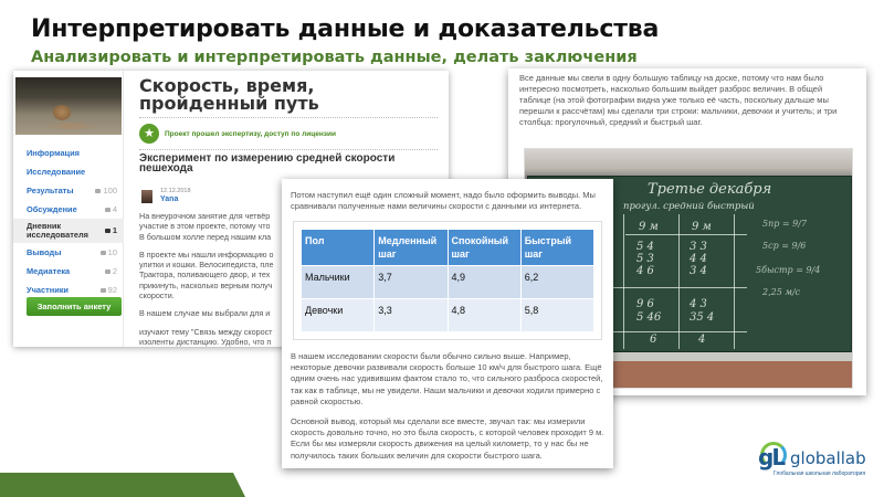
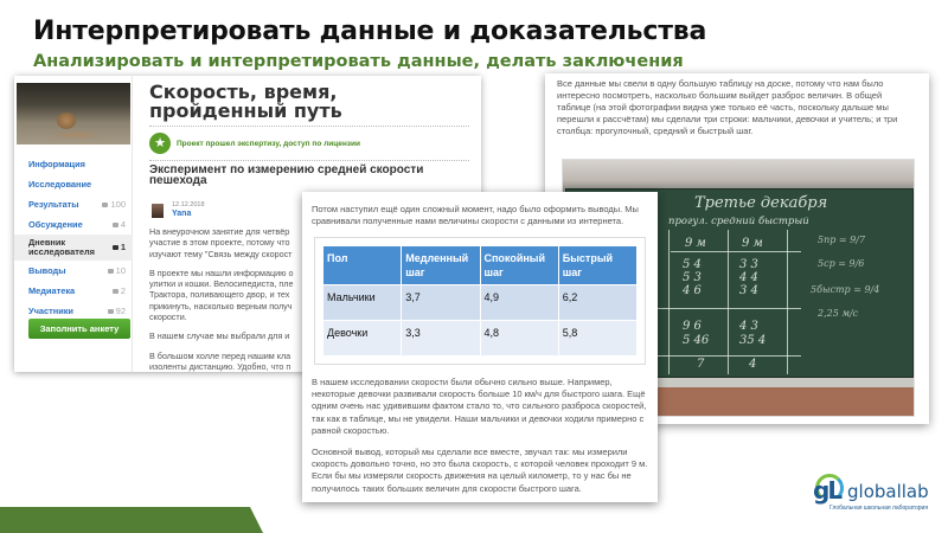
  Интерпретировать данные и доказательства
  Анализировать и интерпретировать данные, делать заключения
  Информация
  Исследование
  Результаты
  100
  Обсуждение
  4
  Дневник исследователя
  1
  Выводы
  10
  Медиатека
  2
  Участники
  92
  Заполнить анкету
  Скорость, время, пройденный путь
  ★
  Эксперимент по измерению средней скорости пешехода
  На внеурочном занятие для четвёр
  участие в этом проекте, потому что
- В большом холле перед нашим кла
+ изучают тему "Связь между скорост
  В проекте мы нашли информацию о
  улитки и кошки. Велосипедиста, пле
  Трактора, поливающего двор, и тех
  прикинуть, насколько верным получ
  скорости.
  В нашем случае мы выбрали для и
- изучают тему "Связь между скорост
+ В большом холле перед нашим кла
  изоленты дистанцию. Удобно, что п
  Все данные мы свели в одну большую таблицу на доске, потому что нам было интересно посмотреть, насколько большим выйдет разброс величин. В общей таблице (на этой фотографии видна уже только её часть, поскольку дальше мы перешли к рассчётам) мы сделали три строки: мальчики, девочки и учитель; и три столбца: прогулочный, средний и быстрый шаг.
  Третье декабря
  прогул. средний быстрый
  9 м
  9 м
  5 4
  5 3
  4 6
  3 3
  4 4
  3 4
  9 6
  5 46
  4 3
  35 4
- 6
+ 7
  4
  5пр = 9/7
  5ср = 9/6
  5быстр = 9/4
  2,25 м/с
  Потом наступил ещё один сложный момент, надо было оформить выводы. Мы сравнивали полученные нами величины скорости с данными из интернета.
  Пол	Медленный шаг	Спокойный шаг	Быстрый шаг
  Мальчики	3,7	4,9	6,2
  Девочки	3,3	4,8	5,8
  В нашем исследовании скорости были обычно сильно выше. Например, некоторые девочки развивали скорость больше 10 км/ч для быстрого шага. Ещё одним очень нас удивившим фактом стало то, что сильного разброса скоростей, так как в таблице, мы не увидели. Наши мальчики и девочки ходили примерно с равной скоростью.
  Основной вывод, который мы сделали все вместе, звучал так: мы измерили скорость довольно точно, но это была скорость, с которой человек проходит 9 м. Если бы мы измеряли скорость движения на целый километр, то у нас бы не получилось таких больших величин для скорости быстрого шага.
  gL
  globallab
